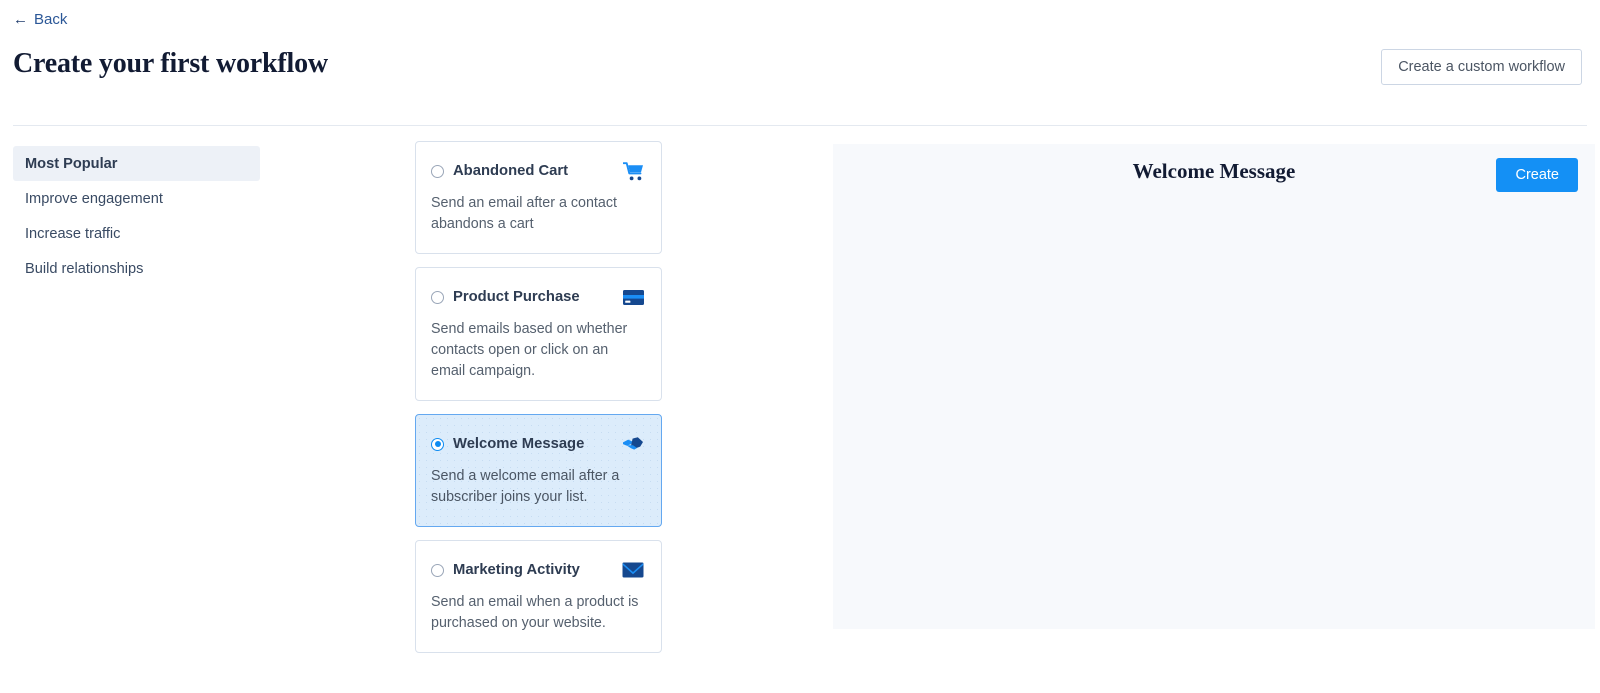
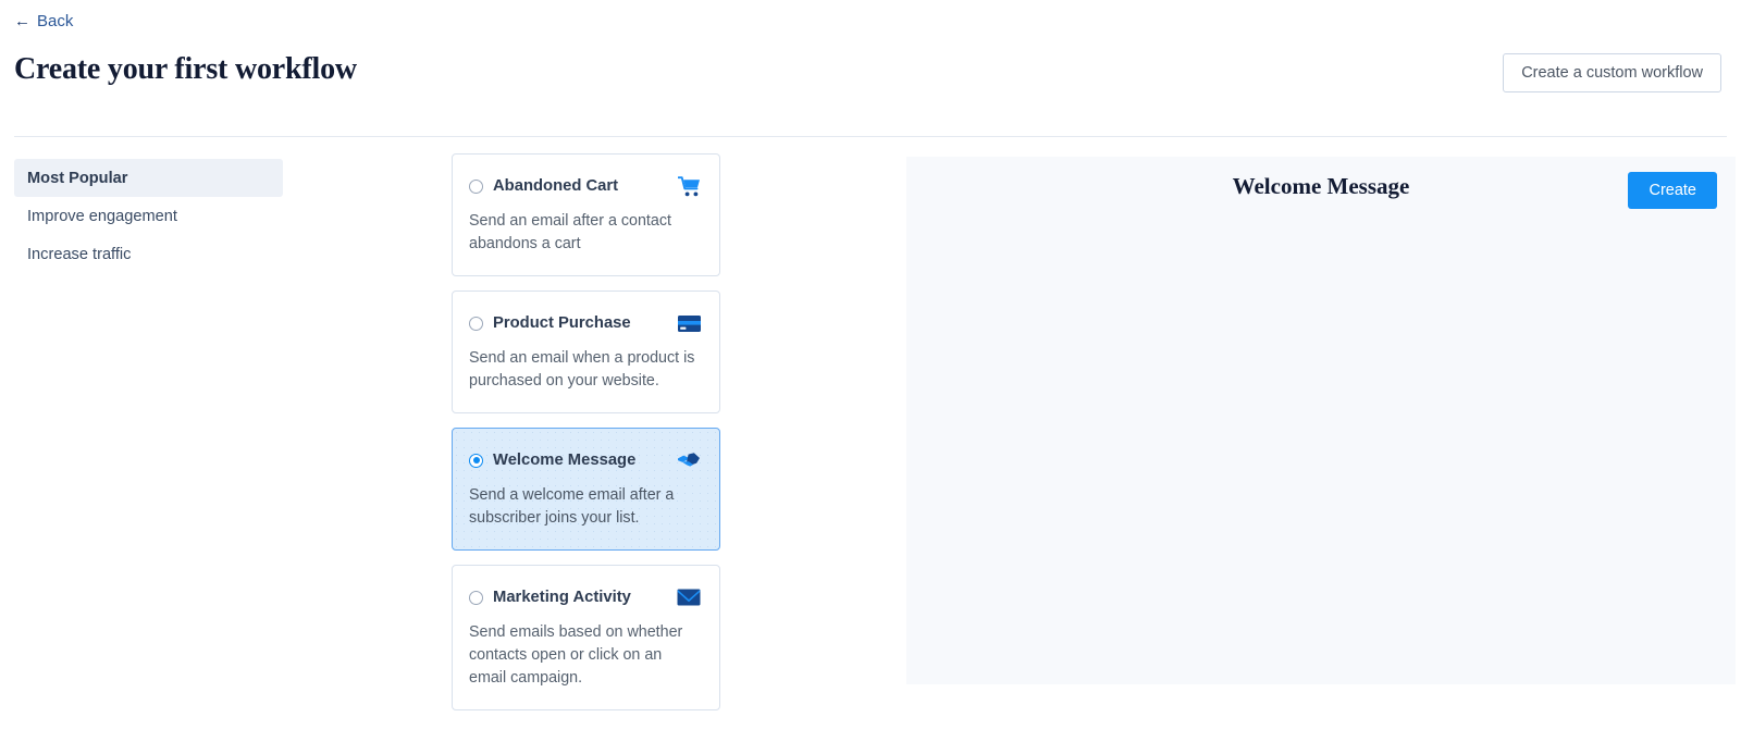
  ←
  Back
  Create your first workflow
  Create a custom workflow
  Most Popular
  Improve engagement
  Increase traffic
- Build relationships
  Abandoned Cart
  Send an email after a contact abandons a cart
  Product Purchase
- Send emails based on whether contacts open or click on an email campaign.
+ Send an email when a product is purchased on your website.
  Welcome Message
  Send a welcome email after a subscriber joins your list.
  Marketing Activity
- Send an email when a product is purchased on your website.
+ Send emails based on whether contacts open or click on an email campaign.
  Welcome Message
  Create
